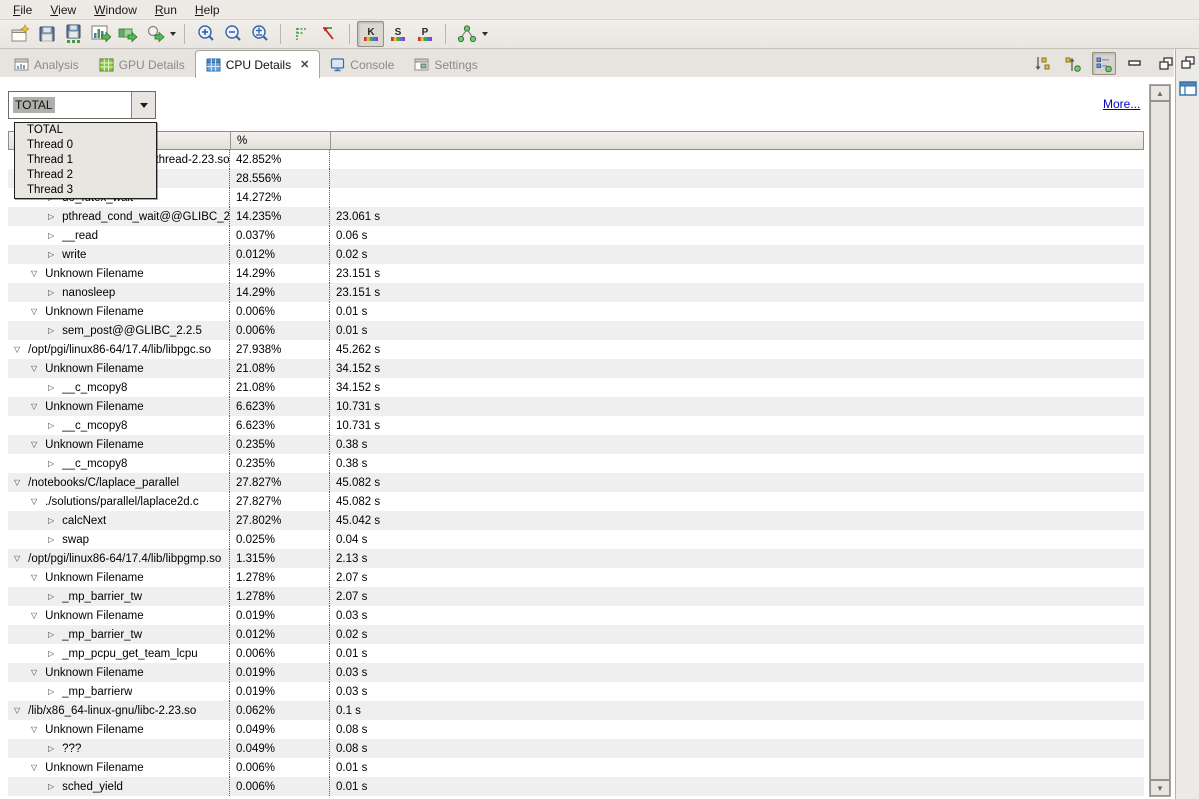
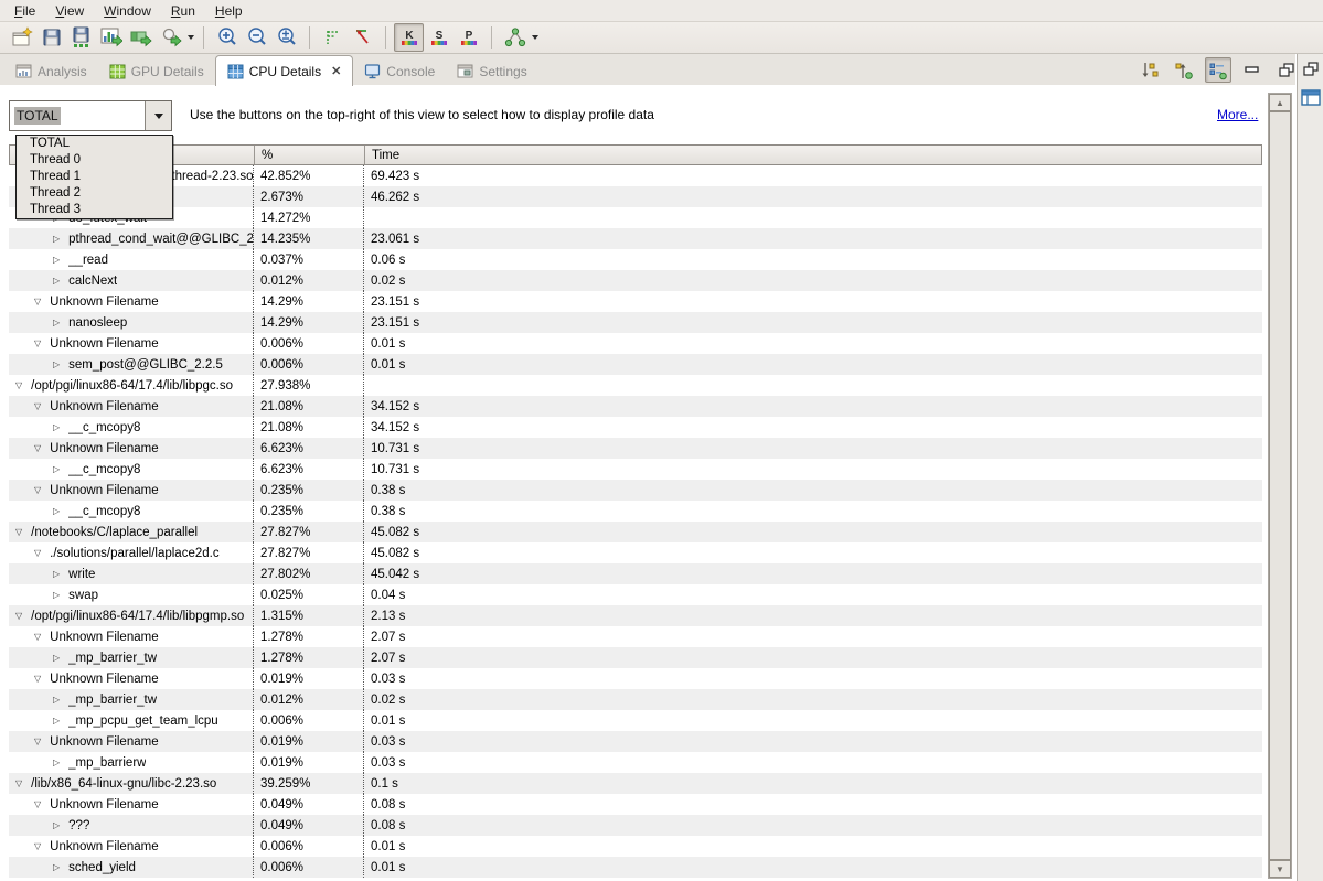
  File
  View
  Window
  Run
  Help
  K
  S
  P
  Analysis
  GPU Details
  CPU Details
  ✕
  Console
  Settings
  TOTAL
+ Use the buttons on the top-right of this view to select how to display profile data
  More...
  %
+ Time
  42.852%
+ 69.423 s
- 28.556%
+ 2.673%
+ 46.262 s
  14.272%
  ▷
  pthread_cond_wait@@GLIBC_2
  14.235%
  23.061 s
  ▷
  __read
  0.037%
  0.06 s
  ▷
- write
+ calcNext
  0.012%
  0.02 s
  ▽
  Unknown Filename
  14.29%
  23.151 s
  ▷
  nanosleep
  14.29%
  23.151 s
  ▽
  Unknown Filename
  0.006%
  0.01 s
  ▷
  sem_post@@GLIBC_2.2.5
  0.006%
  0.01 s
  ▽
  /opt/pgi/linux86-64/17.4/lib/libpgc.so
  27.938%
- 45.262 s
  ▽
  Unknown Filename
  21.08%
  34.152 s
  ▷
  __c_mcopy8
  21.08%
  34.152 s
  ▽
  Unknown Filename
  6.623%
  10.731 s
  ▷
  __c_mcopy8
  6.623%
  10.731 s
  ▽
  Unknown Filename
  0.235%
  0.38 s
  ▷
  __c_mcopy8
  0.235%
  0.38 s
  ▽
  /notebooks/C/laplace_parallel
  27.827%
  45.082 s
  ▽
  ./solutions/parallel/laplace2d.c
  27.827%
  45.082 s
  ▷
- calcNext
+ write
  27.802%
  45.042 s
  ▷
  swap
  0.025%
  0.04 s
  ▽
  /opt/pgi/linux86-64/17.4/lib/libpgmp.so
  1.315%
  2.13 s
  ▽
  Unknown Filename
  1.278%
  2.07 s
  ▷
  _mp_barrier_tw
  1.278%
  2.07 s
  ▽
  Unknown Filename
  0.019%
  0.03 s
  ▷
  _mp_barrier_tw
  0.012%
  0.02 s
  ▷
  _mp_pcpu_get_team_lcpu
  0.006%
  0.01 s
  ▽
  Unknown Filename
  0.019%
  0.03 s
  ▷
  _mp_barrierw
  0.019%
  0.03 s
  ▽
  /lib/x86_64-linux-gnu/libc-2.23.so
- 0.062%
+ 39.259%
  0.1 s
  ▽
  Unknown Filename
  0.049%
  0.08 s
  ▷
  ???
  0.049%
  0.08 s
  ▽
  Unknown Filename
  0.006%
  0.01 s
  ▷
  sched_yield
  0.006%
  0.01 s
  TOTAL
  Thread 0
  Thread 1
  Thread 2
  Thread 3
  ▲
  ▼
